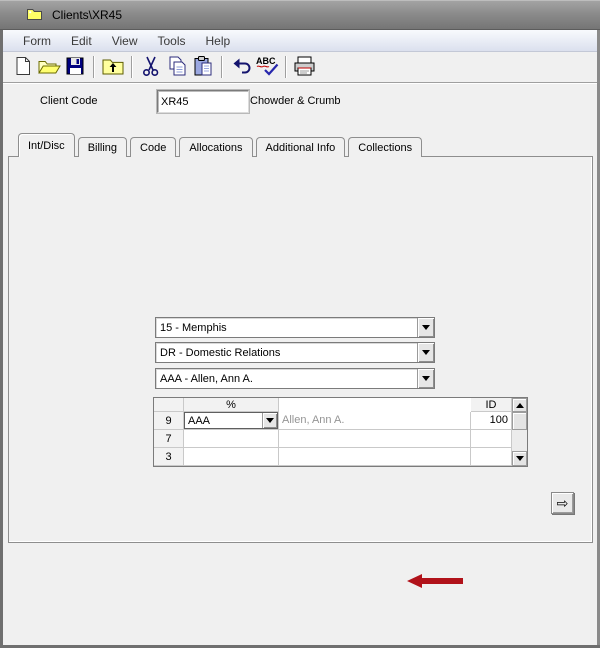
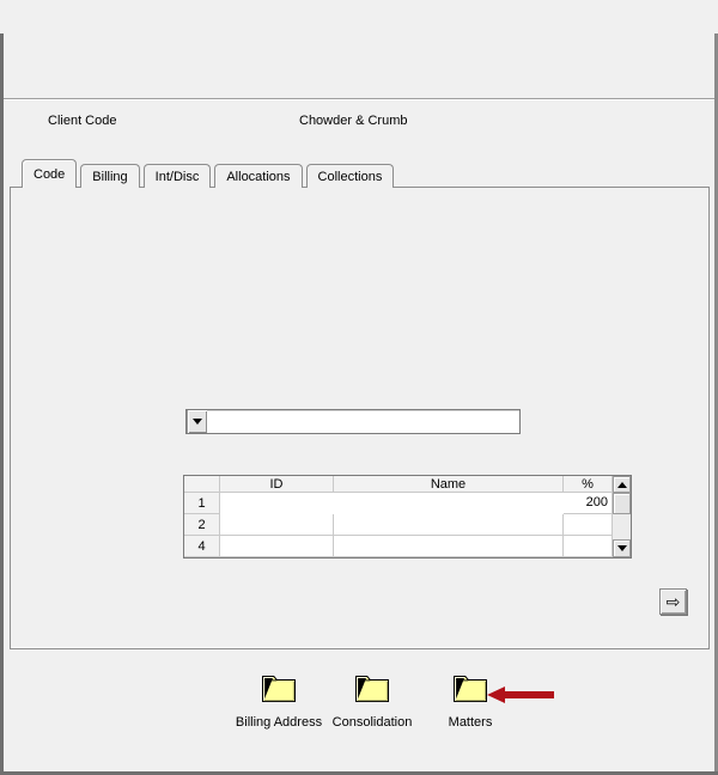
- Clients\XR45
- Form
- Edit
- View
- Tools
- Help
- ABC
  Client Code
- XR45
  Chowder & Crumb
- Int/Disc
+ Code
  Billing
- Code
+ Int/Disc
  Allocations
- Additional Info
  Collections
- 15 - Memphis
- DR - Domestic Relations
- AAA - Allen, Ann A.
- %
+ ID
+ Name
- ID
+ %
- 9
+ 1
- AAA
- Allen, Ann A.
- 100
+ 200
- 7
+ 2
- 3
+ 4
  ⇨
+ Billing Address
+ Consolidation
+ Matters
